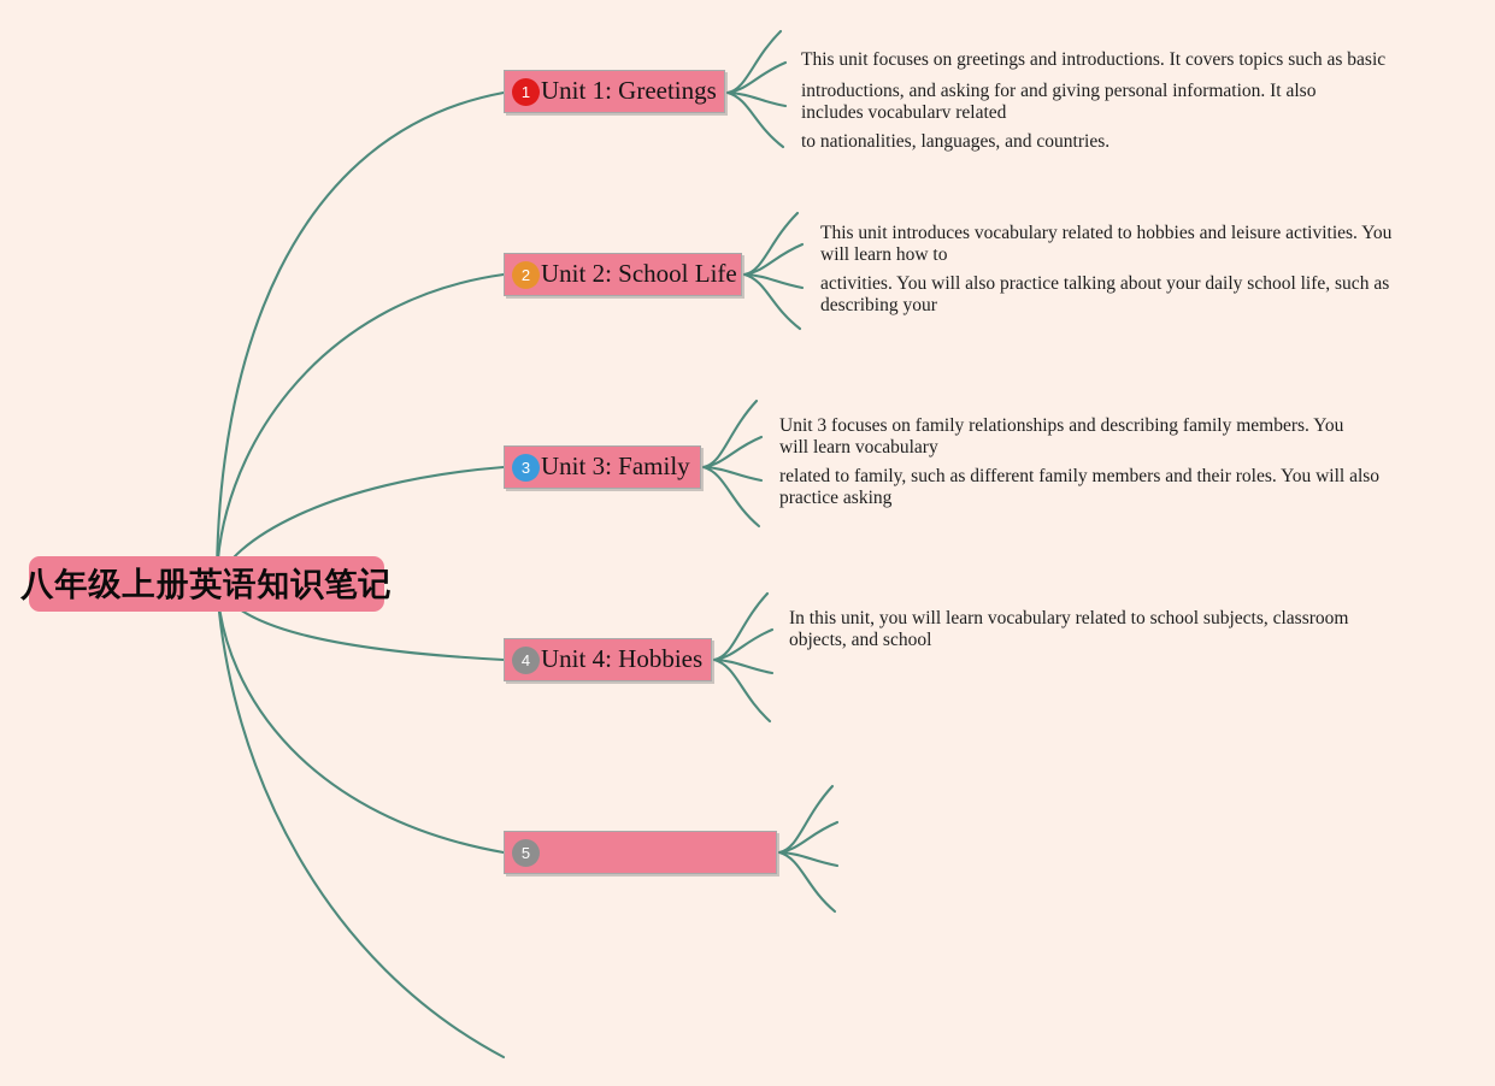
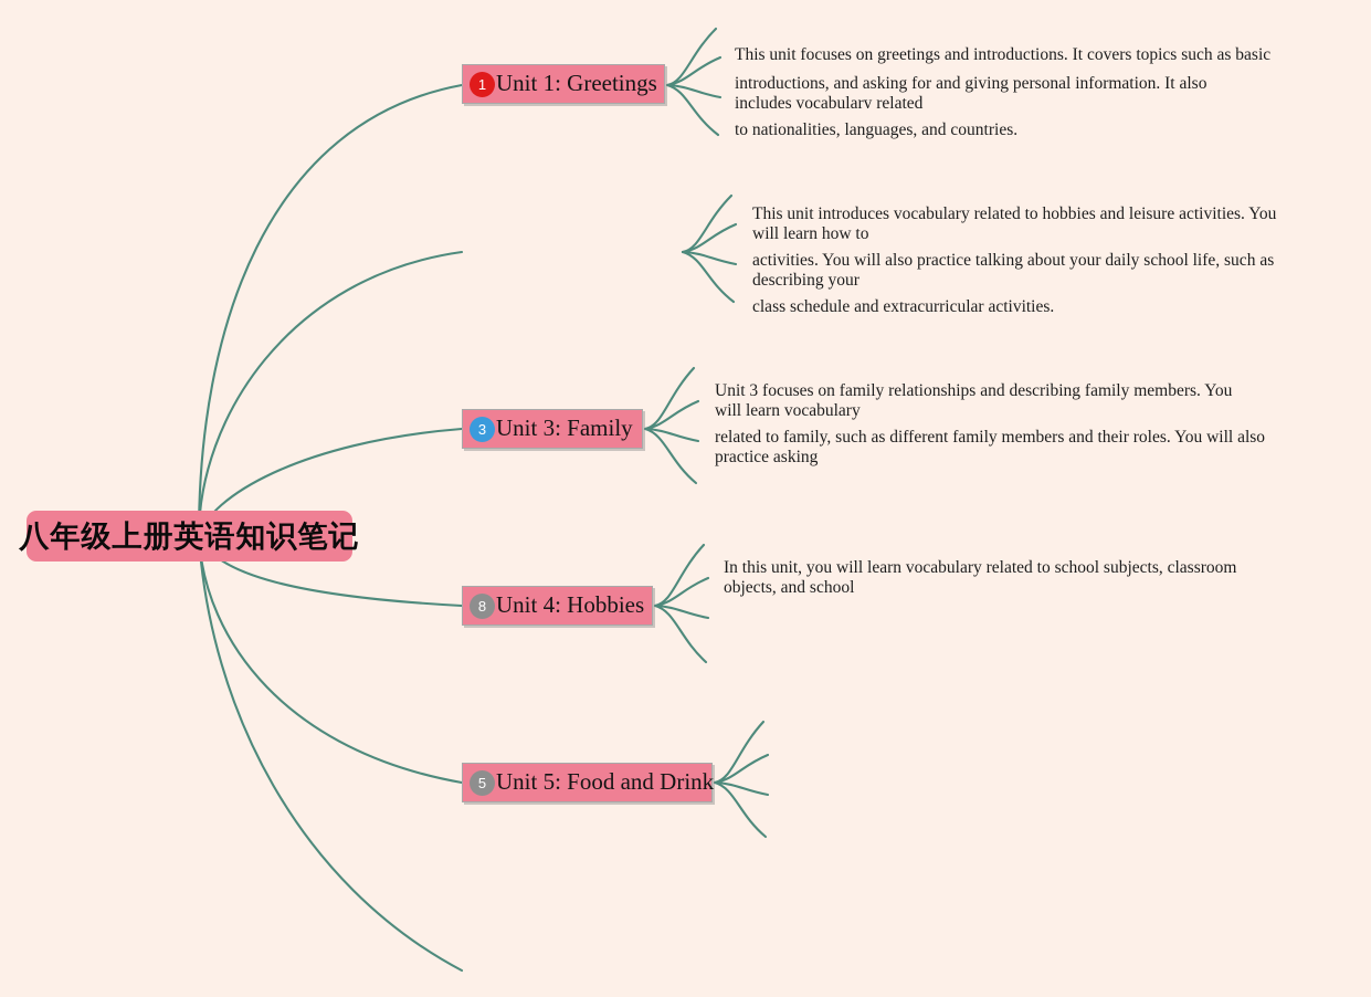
  八年级上册英语知识笔记
  1
  Unit 1: Greetings
- 2
- Unit 2: School Life
  3
  Unit 3: Family
- 4
+ 8
  Unit 4: Hobbies
  5
+ Unit 5: Food and Drink
  This unit focuses on greetings and introductions. It covers topics such as basic
  introductions, and asking for and giving personal information. It also includes vocabulary related
  to nationalities, languages, and countries.
  This unit introduces vocabulary related to hobbies and leisure activities. You will learn how to
  activities. You will also practice talking about your daily school life, such as describing your
+ class schedule and extracurricular activities.
  Unit 3 focuses on family relationships and describing family members. You will learn vocabulary
  related to family, such as different family members and their roles. You will also practice asking
  In this unit, you will learn vocabulary related to school subjects, classroom objects, and school
